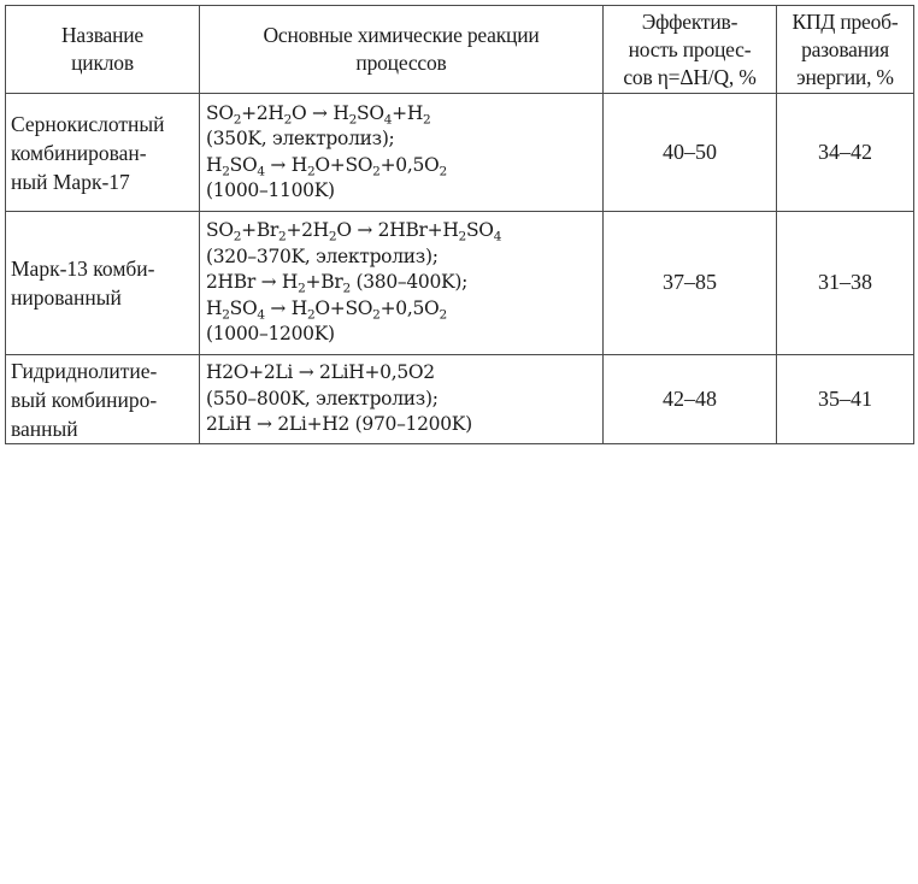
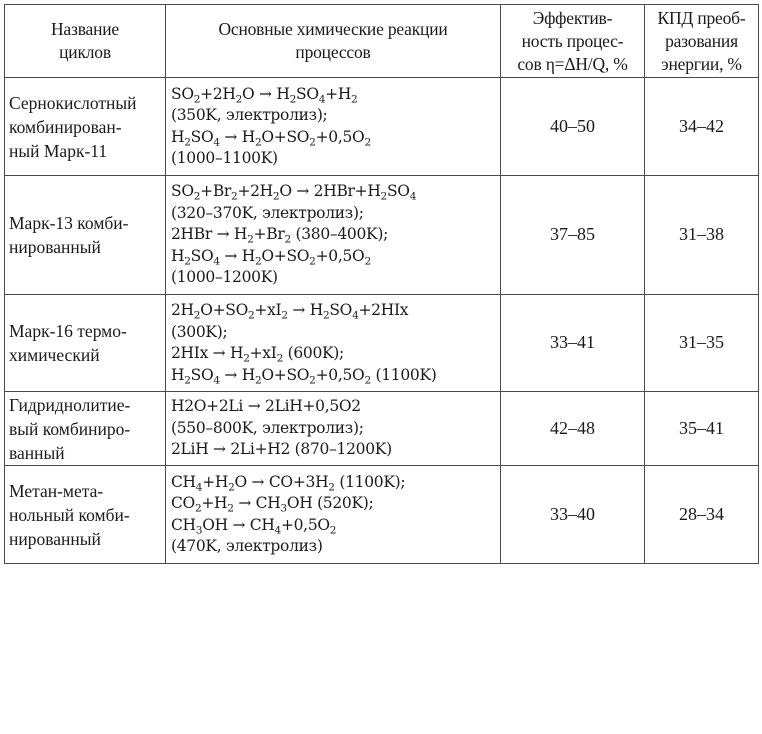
  Название циклов	Основные химические реакции процессов	Эффектив- ность процес- сов η=ΔH/Q, %	КПД преоб- разования энергии, %
- Сернокислотный комбинирован- ный Марк-17	SO2+2H2O → H2SO4+H2 (350K, электролиз); H2SO4 → H2O+SO2+0,5O2 (1000–1100K)	40–50	34–42
+ Сернокислотный комбинирован- ный Марк-11	SO2+2H2O → H2SO4+H2 (350K, электролиз); H2SO4 → H2O+SO2+0,5O2 (1000–1100K)	40–50	34–42
  Марк-13 комби- нированный	SO2+Br2+2H2O → 2HBr+H2SO4 (320–370K, электролиз); 2HBr → H2+Br2 (380–400K); H2SO4 → H2O+SO2+0,5O2 (1000–1200K)	37–85	31–38
+ Марк-16 термо- химический	2H2O+SO2+xI2 → H2SO4+2HIx (300K); 2HIx → H2+xI2 (600K); H2SO4 → H2O+SO2+0,5O2 (1100K)	33–41	31–35
- Гидриднолитие- вый комбиниро- ванный	H2O+2Li → 2LiH+0,5O2 (550–800K, электролиз); 2LiH → 2Li+H2 (970–1200K)	42–48	35–41
+ Гидриднолитие- вый комбиниро- ванный	H2O+2Li → 2LiH+0,5O2 (550–800K, электролиз); 2LiH → 2Li+H2 (870–1200K)	42–48	35–41
+ Метан-мета- нольный комби- нированный	CH4+H2O → CO+3H2 (1100K); CO2+H2 → CH3OH (520K); CH3OH → CH4+0,5O2 (470K, электролиз)	33–40	28–34
